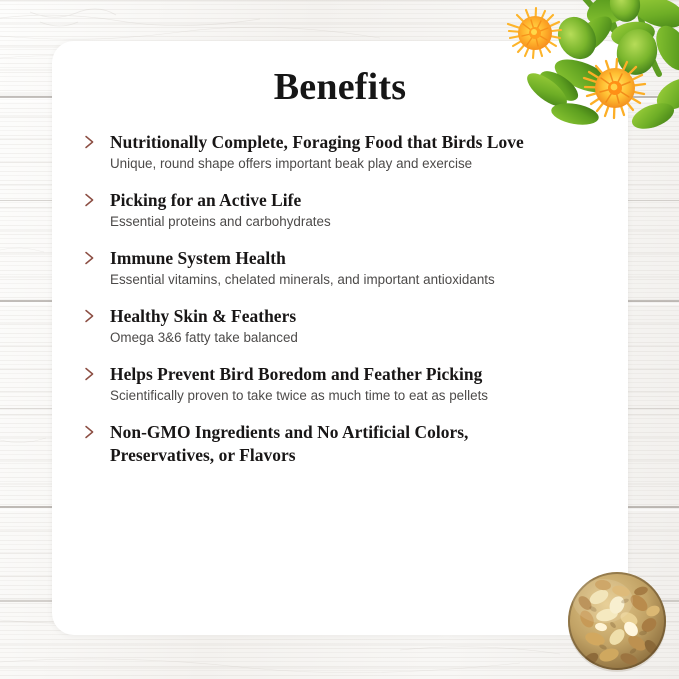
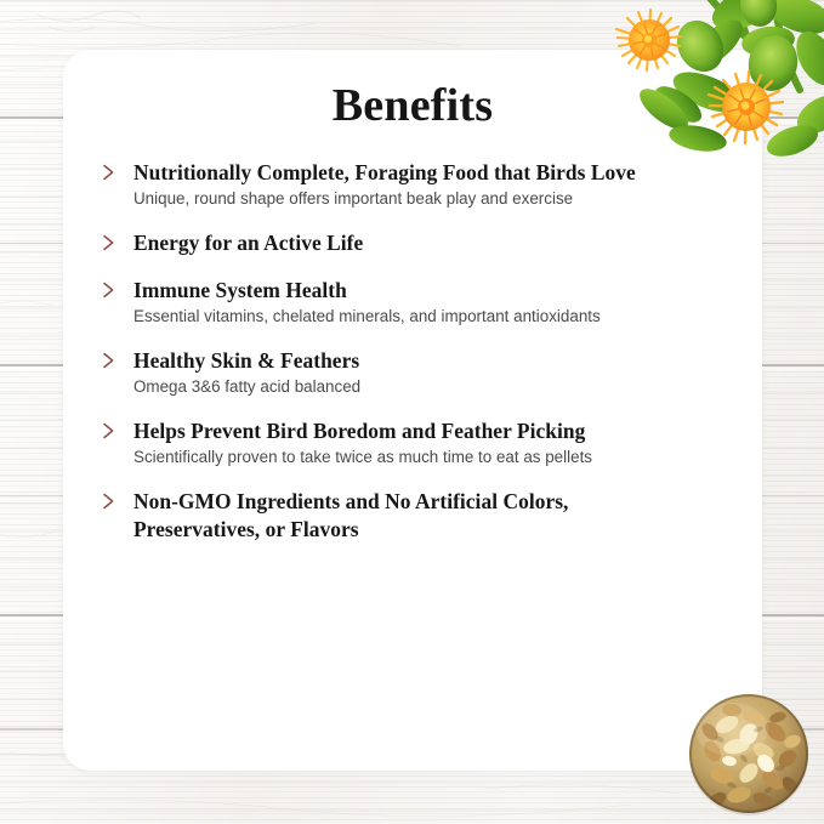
  Benefits
  Nutritionally Complete, Foraging Food that Birds Love
  Unique, round shape offers important beak play and exercise
- Picking for an Active Life
+ Energy for an Active Life
- Essential proteins and carbohydrates
  Immune System Health
  Essential vitamins, chelated minerals, and important antioxidants
  Healthy Skin & Feathers
- Omega 3&6 fatty take balanced
+ Omega 3&6 fatty acid balanced
  Helps Prevent Bird Boredom and Feather Picking
  Scientifically proven to take twice as much time to eat as pellets
  Non-GMO Ingredients and No Artificial Colors, Preservatives, or Flavors
